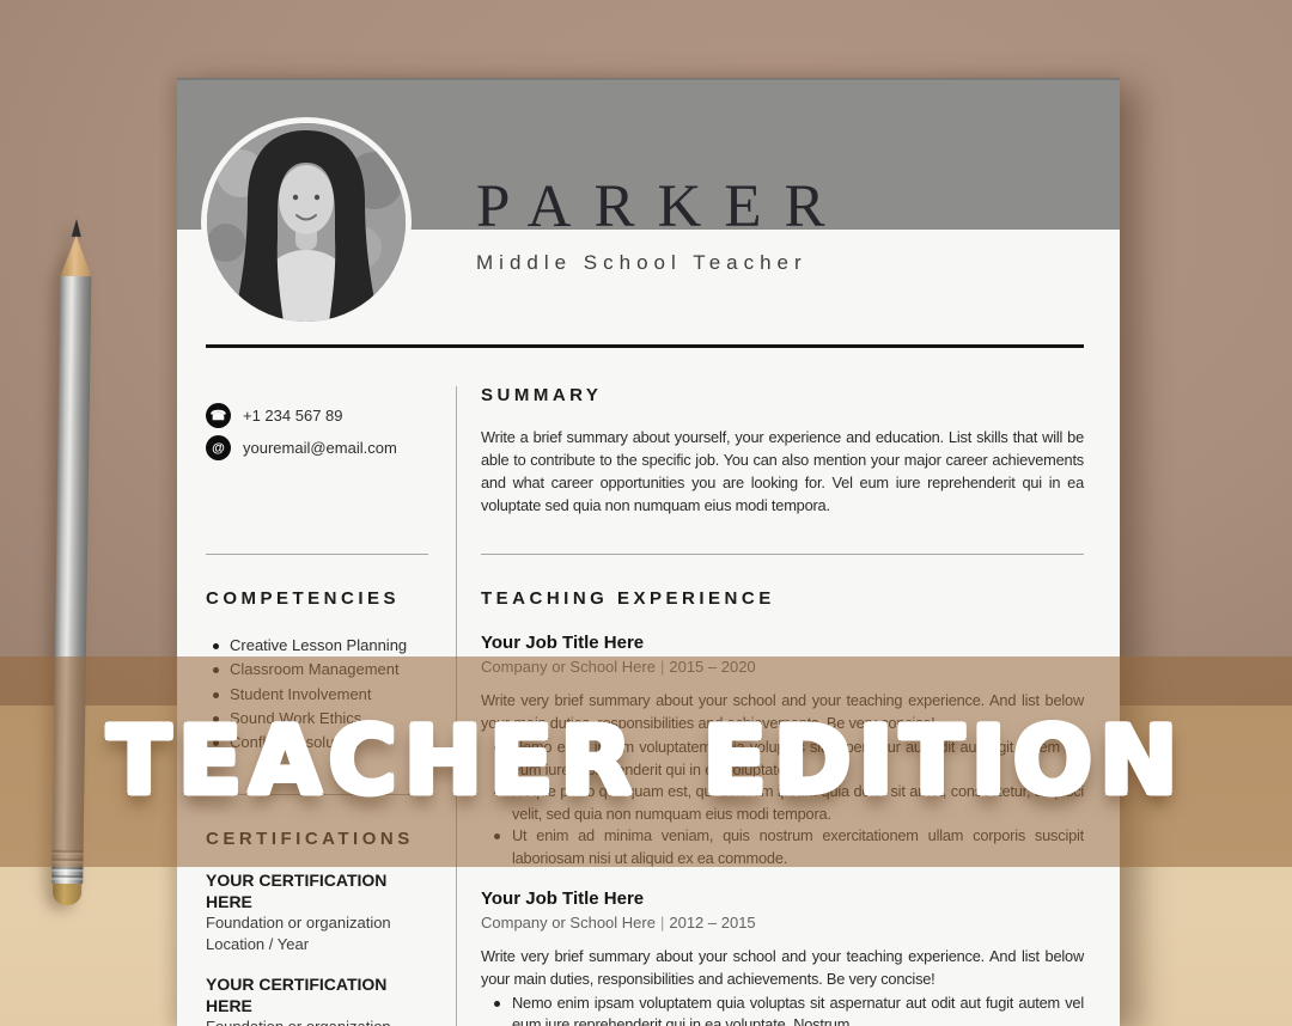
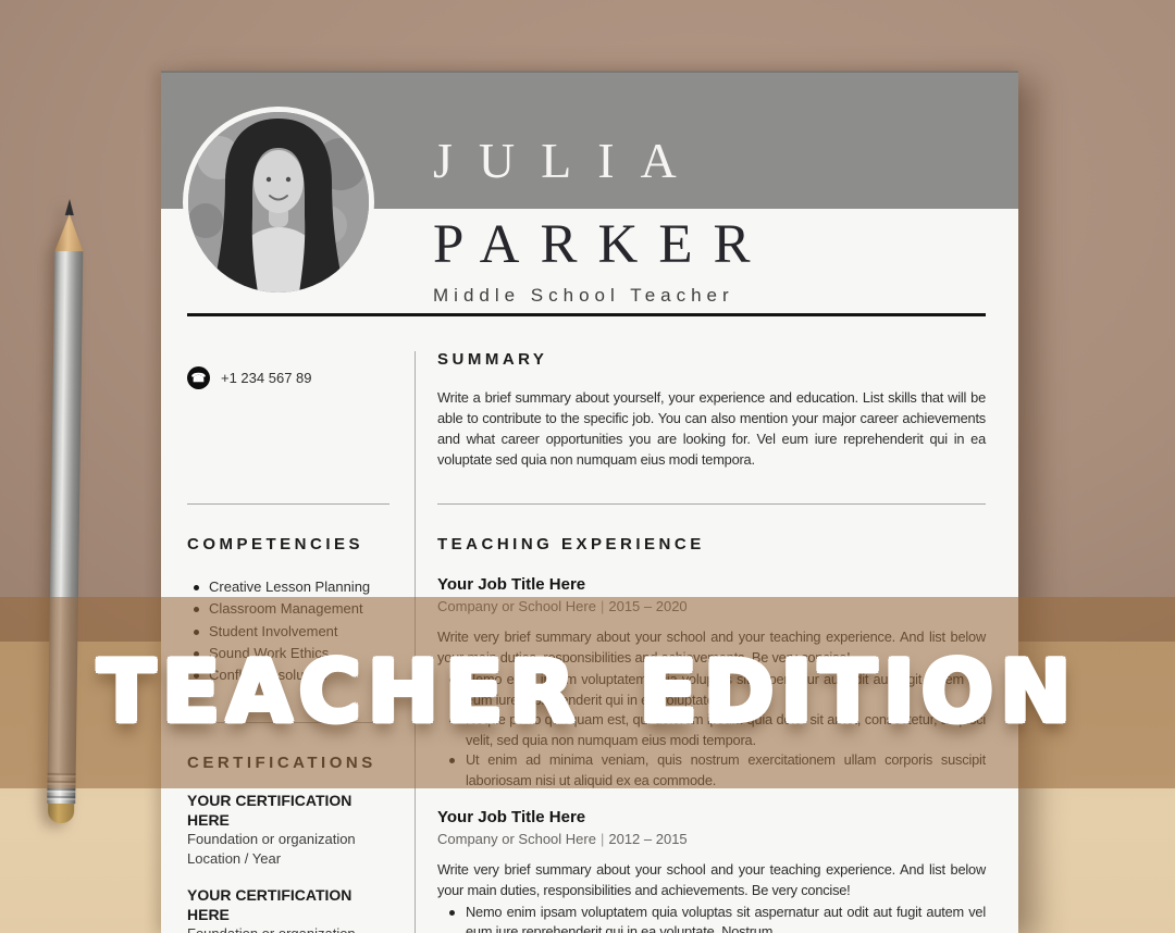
+ JULIA
  PARKER
  Middle School Teacher
  ☎
  +1 234 567 89
- @
- youremail@email.com
  COMPETENCIES
  Creative Lesson Planning
  Classroom Management
  Student Involvement
  Sound Work Ethics
  Conflict Resolution
  CERTIFICATIONS
  YOUR CERTIFICATION HERE
  Foundation or organization
  Location / Year
  YOUR CERTIFICATION HERE
  SUMMARY
  Write a brief summary about yourself, your experience and education. List skills that will be able to contribute to the specific job. You can also mention your major career achievements and what career opportunities you are looking for. Vel eum iure reprehenderit qui in ea voluptate sed quia non numquam eius modi tempora.
  TEACHING EXPERIENCE
  Your Job Title Here
  Company or School Here | 2015 – 2020
  Write very brief summary about your school and your teaching experience. And list below your main duties, responsibilities and achievements. Be very concise!
  Nemo enim ipsam voluptatem quia voluptas sit aspernatur aut odit aut fugit autem vel eum iure reprehenderit qui in ea voluptate.
  Neque porro quisquam est, qui dolorem ipsum quia dolor sit amet, consectetur, adipisci velit, sed quia non numquam eius modi tempora.
  Ut enim ad minima veniam, quis nostrum exercitationem ullam corporis suscipit laboriosam nisi ut aliquid ex ea commode.
  Your Job Title Here
  Company or School Here | 2012 – 2015
  Write very brief summary about your school and your teaching experience. And list below your main duties, responsibilities and achievements. Be very concise!
  Nemo enim ipsam voluptatem quia voluptas sit aspernatur aut odit aut fugit autem vel eum iure reprehenderit qui in ea voluptate. Nostrum
  TEACHER EDITION
